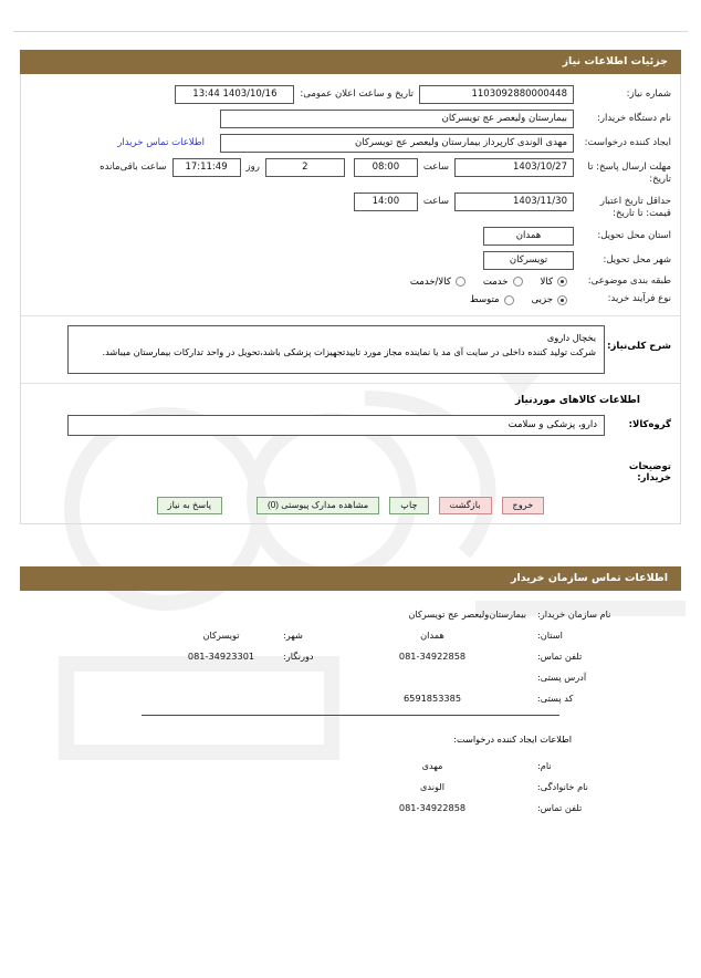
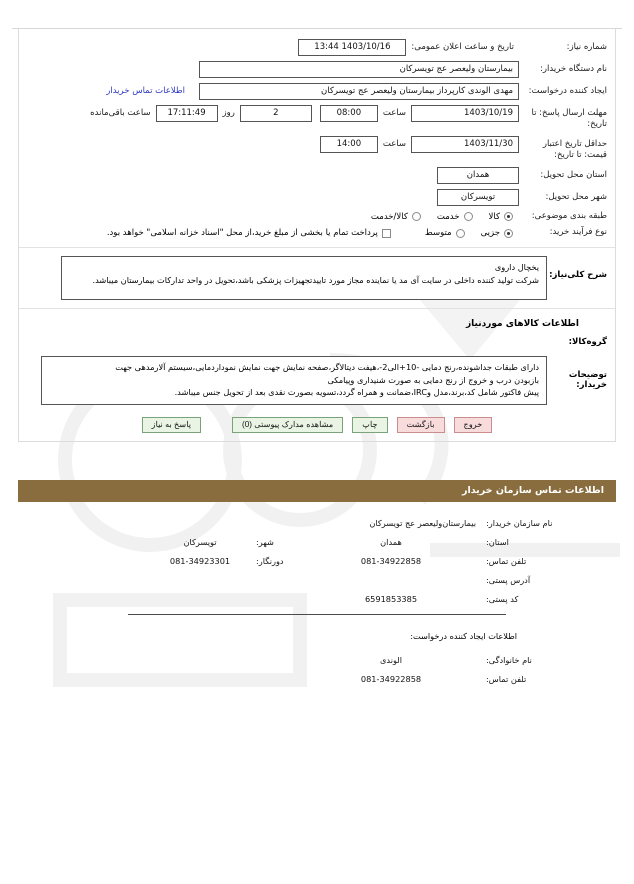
- جزئیات اطلاعات نیاز
  شماره نیاز:
- 1103092880000448
  تاریخ و ساعت اعلان عمومی:
  1403/10/16 13:44
  نام دستگاه خریدار:
  بیمارستان ولیعصر عج تویسرکان
  ایجاد کننده درخواست:
  مهدی الوندی کارپرداز بیمارستان ولیعصر عج تویسرکان
  اطلاعات تماس خریدار
  مهلت ارسال پاسخ: تا تاریخ:
- 1403/10/27
+ 1403/10/19
  ساعت
  08:00
  2
  روز
  17:11:49
  ساعت باقی‌مانده
  حداقل تاریخ اعتبار قیمت: تا تاریخ:
  1403/11/30
  ساعت
  14:00
  استان محل تحویل:
  همدان
  شهر محل تحویل:
  تویسرکان
  طبقه بندی موضوعی:
  کالا
  خدمت
  کالا/خدمت
  نوع فرآیند خرید:
  جزیی
  متوسط
+ پرداخت تمام یا بخشی از مبلغ خرید،از محل "اسناد خزانه اسلامی" خواهد بود.
  شرح کلی‌نیاز:
  یخچال داروی
  شرکت تولید کننده داخلی در سایت آی مد یا نماینده مجاز مورد تاییدتجهیزات پزشکی باشد،تحویل در واحد تدارکات بیمارستان میباشد.
  اطلاعات کالاهای موردنیاز
  گروه‌کالا:
- دارو، پزشکی و سلامت
  توضیحات خریدار:
+ دارای طبقات جداشونده،رنج دمایی -10+الی2-،هیفت دیتالاگر،صفحه نمایش جهت نمایش نموداردمایی،سیستم آلارمدهی جهت
+ بازبودن درب و خروج از رنج دمایی به صورت شنیداری وپیامکی
+ پیش فاکتور شامل کد،برند،مدل وIRC،ضمانت و همراه گردد،تسویه بصورت نقدی بعد از تحویل جنس میباشد.
  خروج
  بازگشت
  چاپ
  مشاهده مدارک پیوستی (0)
  پاسخ به نیاز
  اطلاعات تماس سازمان خریدار
  نام سازمان خریدار:
  بیمارستان‌ولیعصر عج تویسرکان
  استان:
  همدان
  شهر:
  تویسرکان
  تلفن تماس:
  081-34922858
  دورنگار:
  081-34923301
  آدرس پستی:
  کد پستی:
  6591853385
  اطلاعات ایجاد کننده درخواست:
- نام:
- مهدی
  نام خانوادگی:
  الوندی
  تلفن تماس:
  081-34922858
